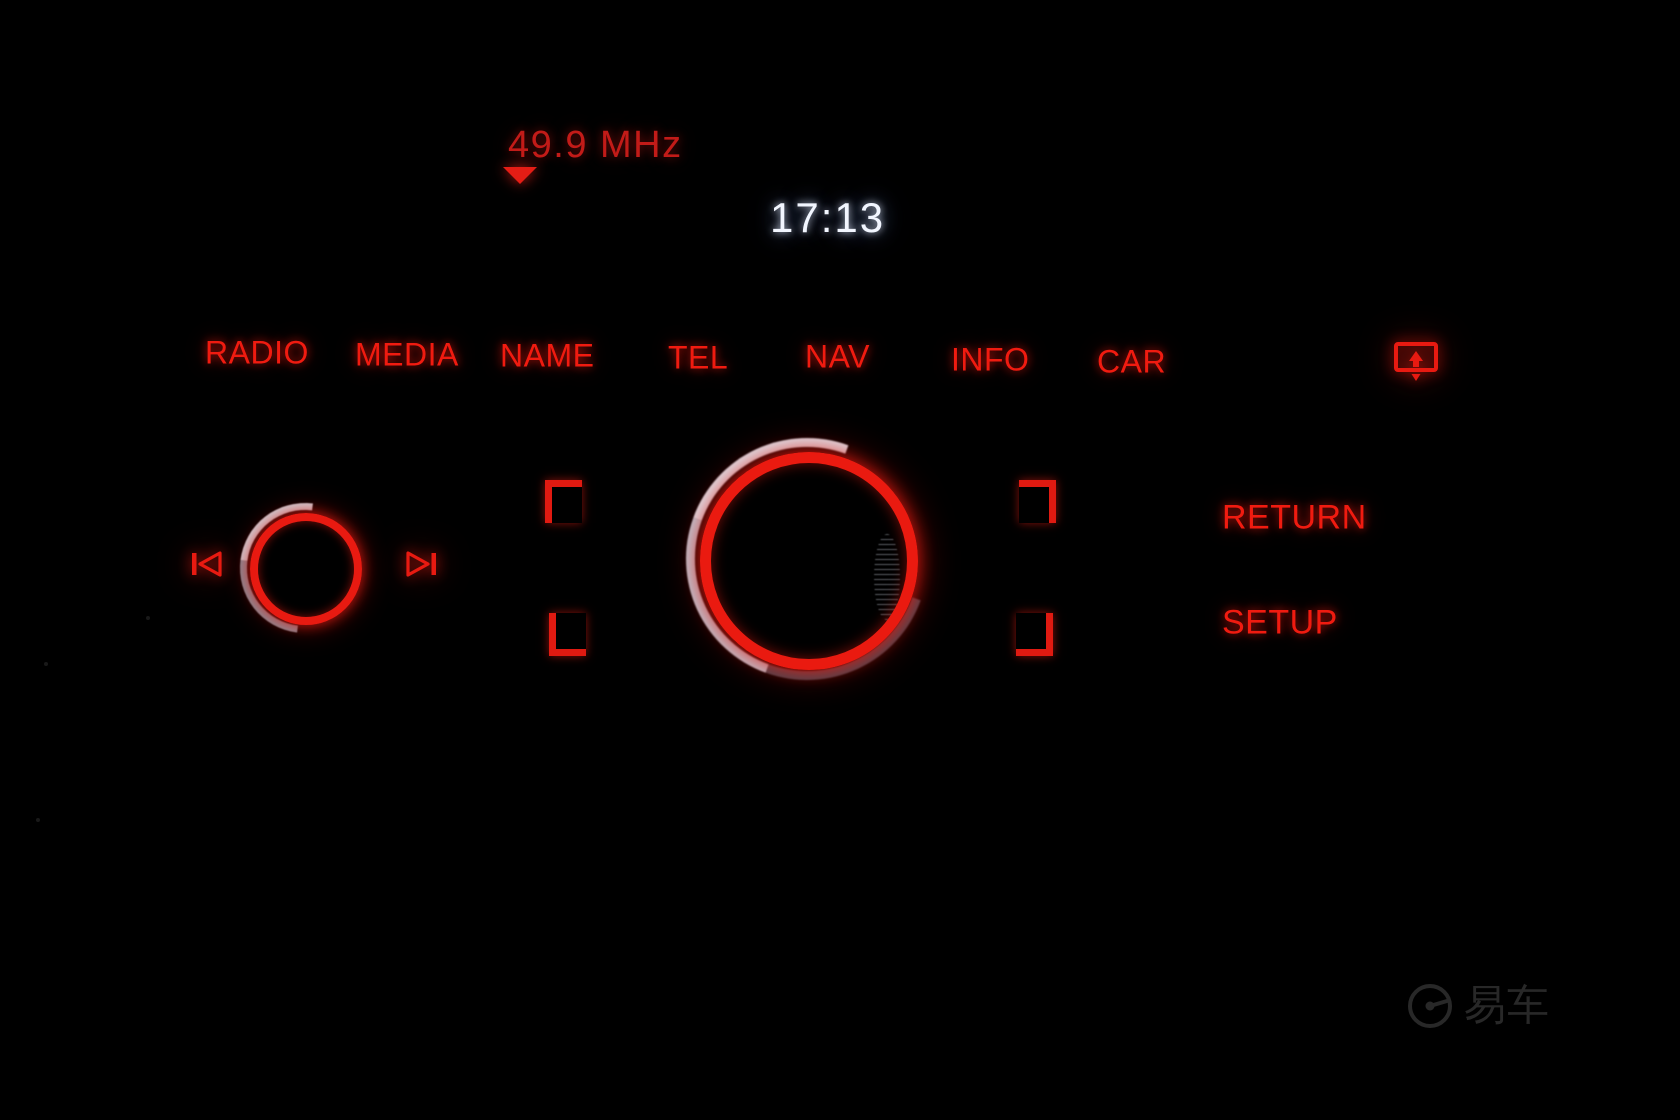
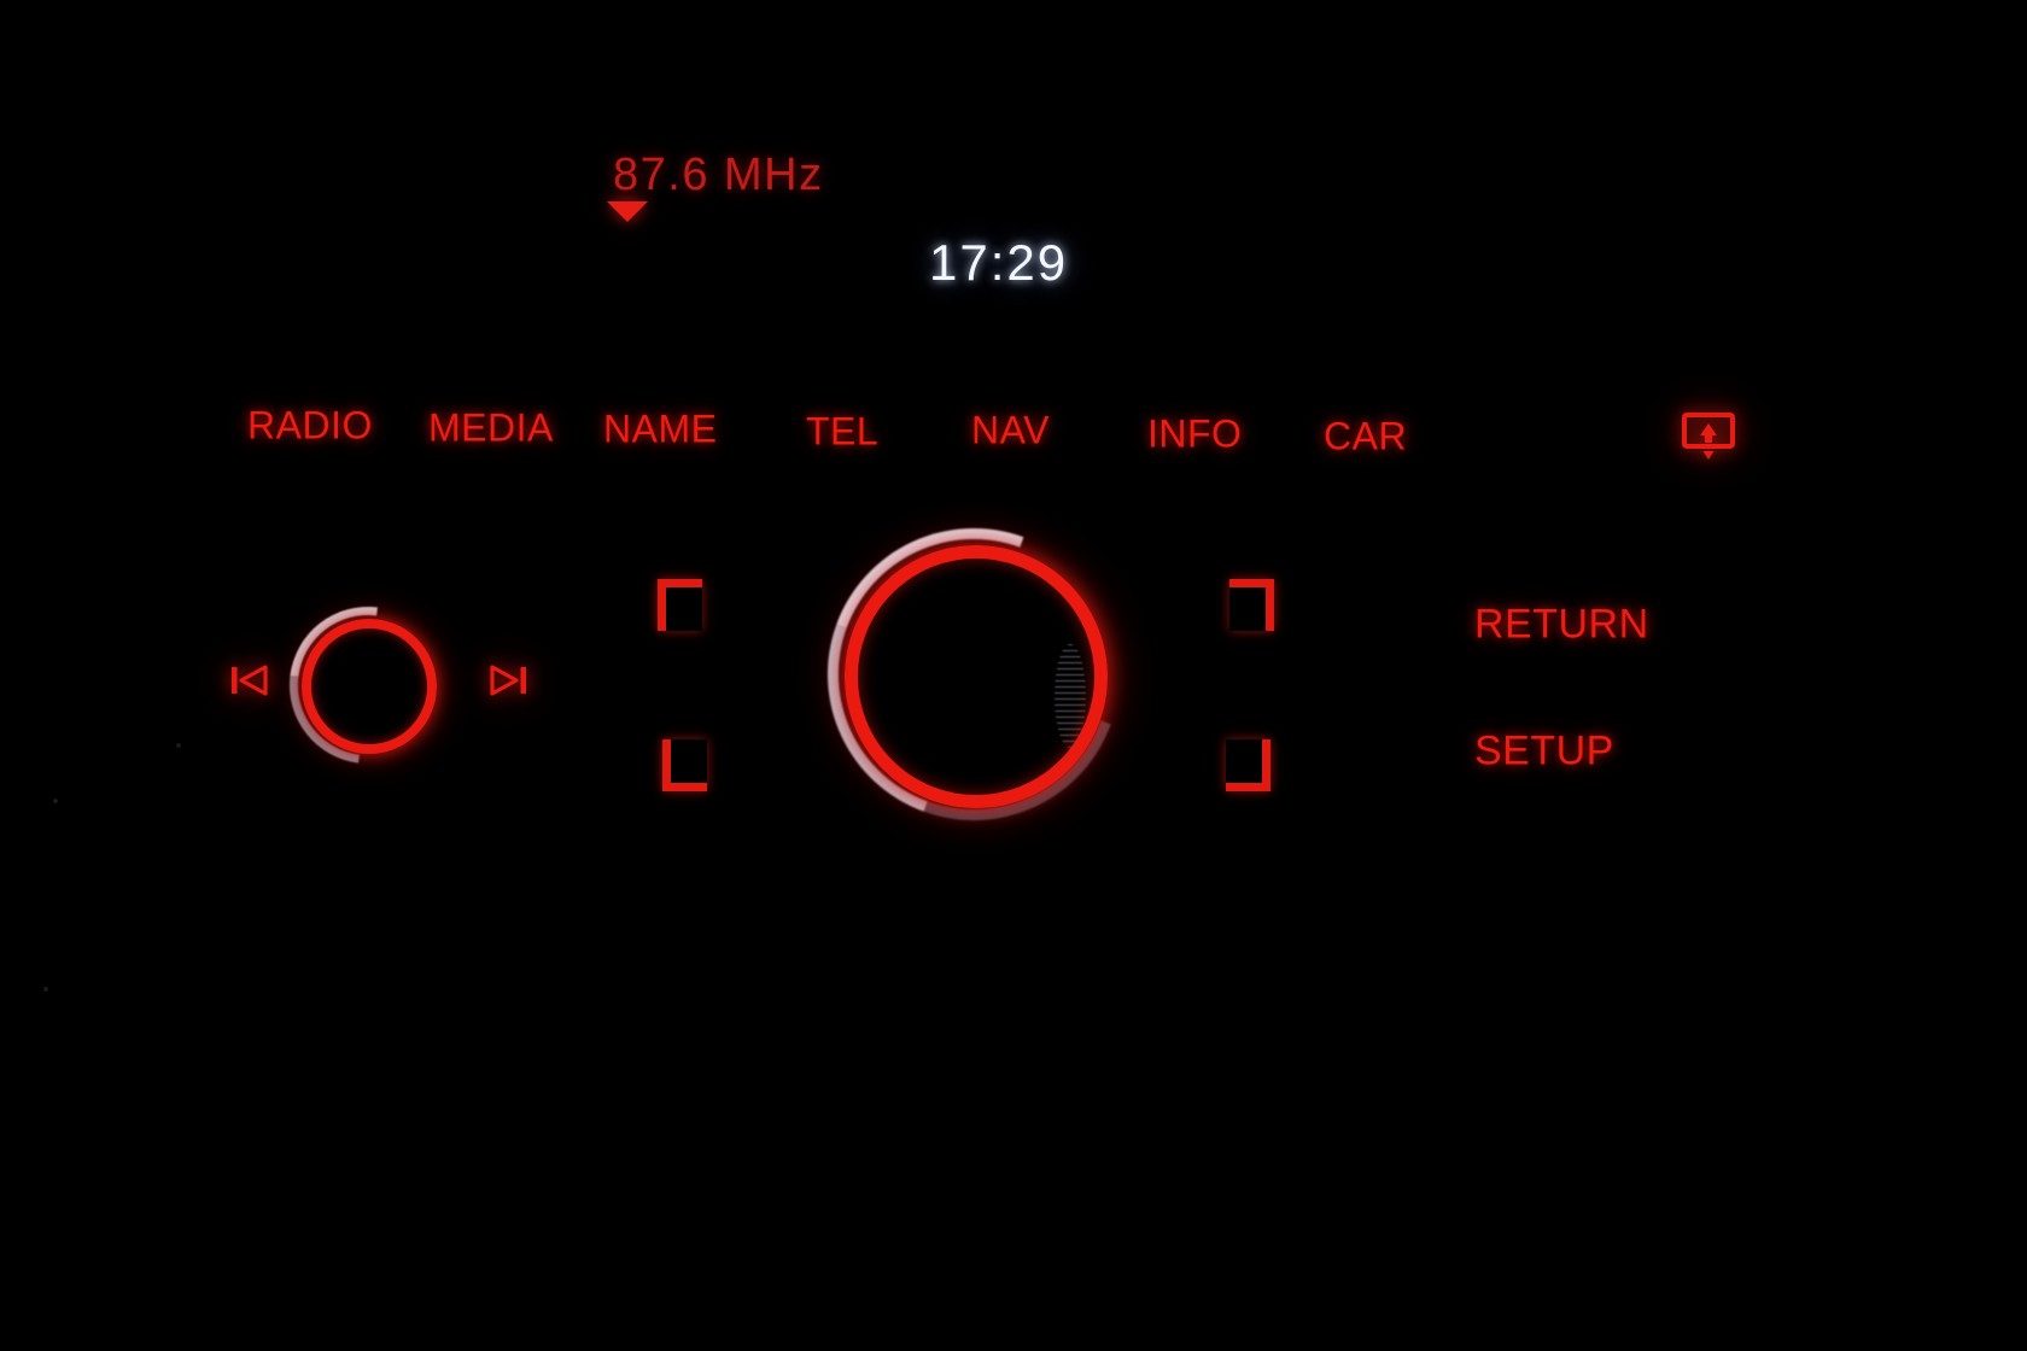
- 49.9 MHz
+ 87.6 MHz
- 17:13
+ 17:29
  RADIO
  MEDIA
  NAME
  TEL
  NAV
  INFO
  CAR
  RETURN
  SETUP
- 易车
